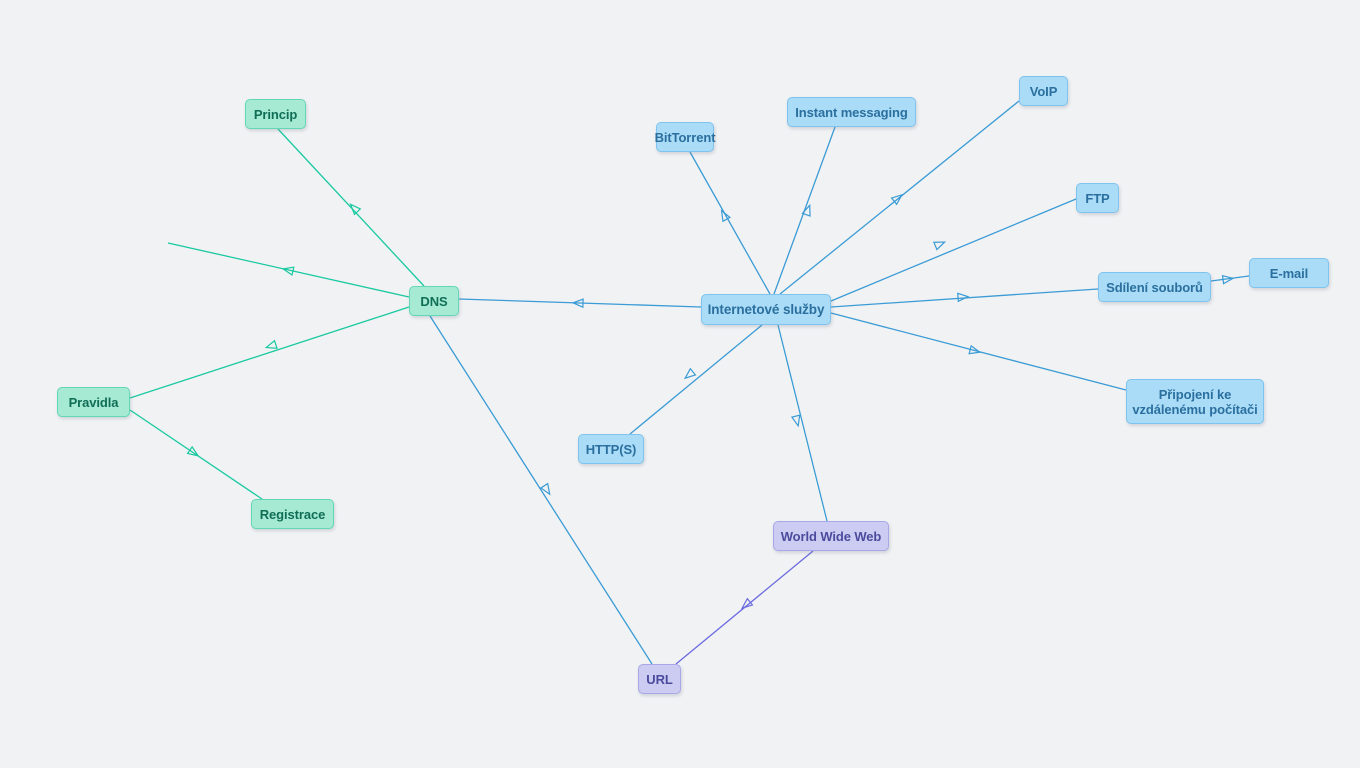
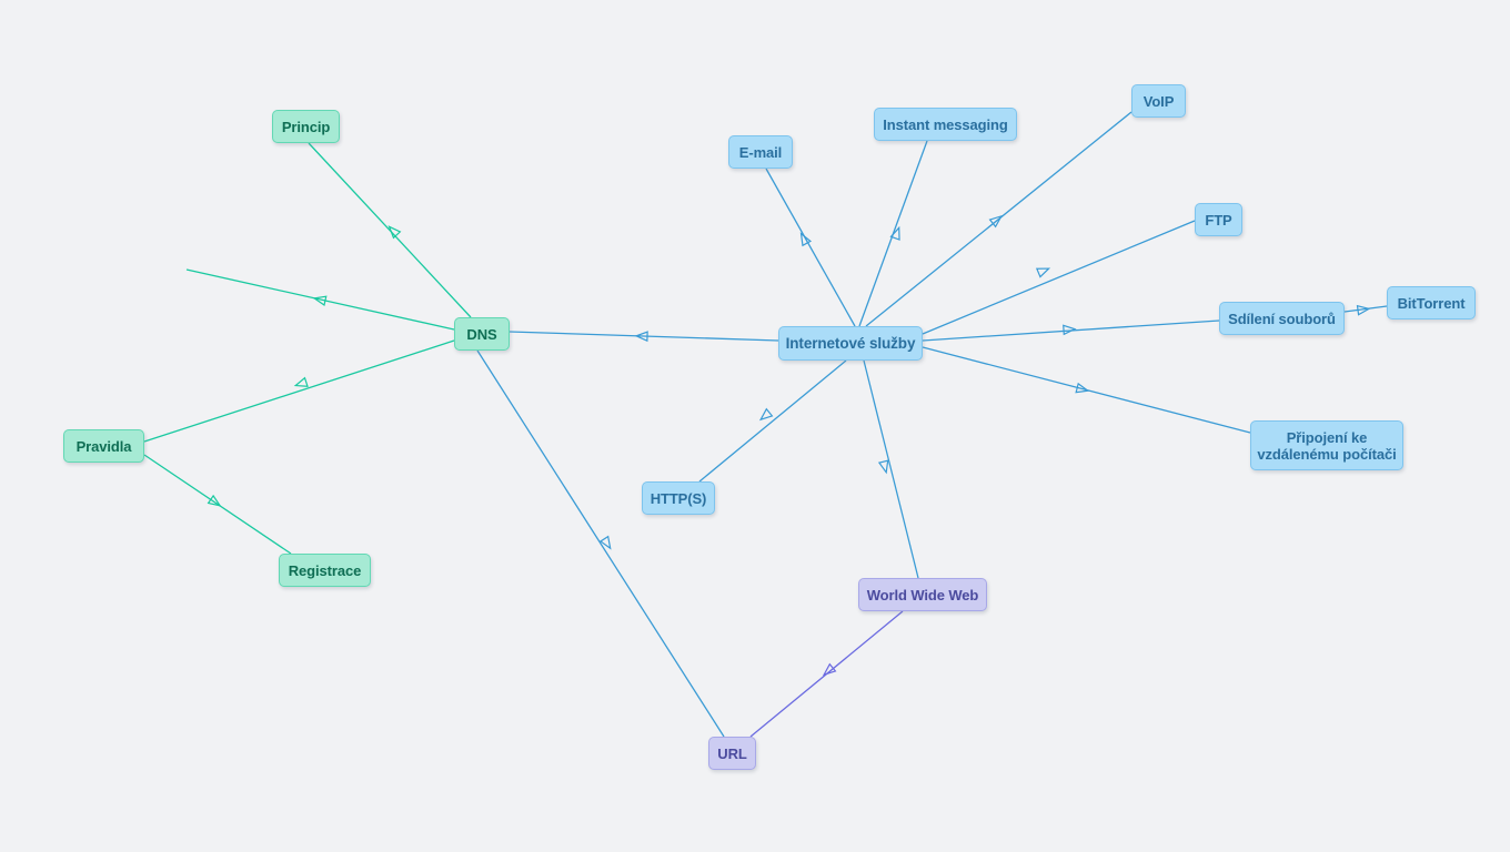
  Internetové služby
  Princip
  DNS
  Pravidla
  Registrace
- BitTorrent
+ E-mail
  Instant messaging
  VoIP
  FTP
  Sdílení souborů
- E-mail
+ BitTorrent
  Připojení ke
  vzdálenému počítači
  HTTP(S)
  World Wide Web
  URL
